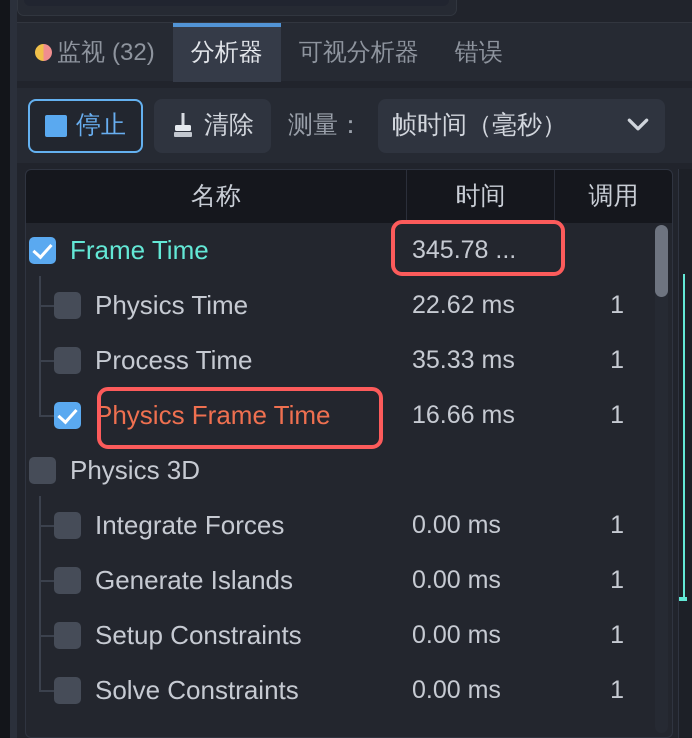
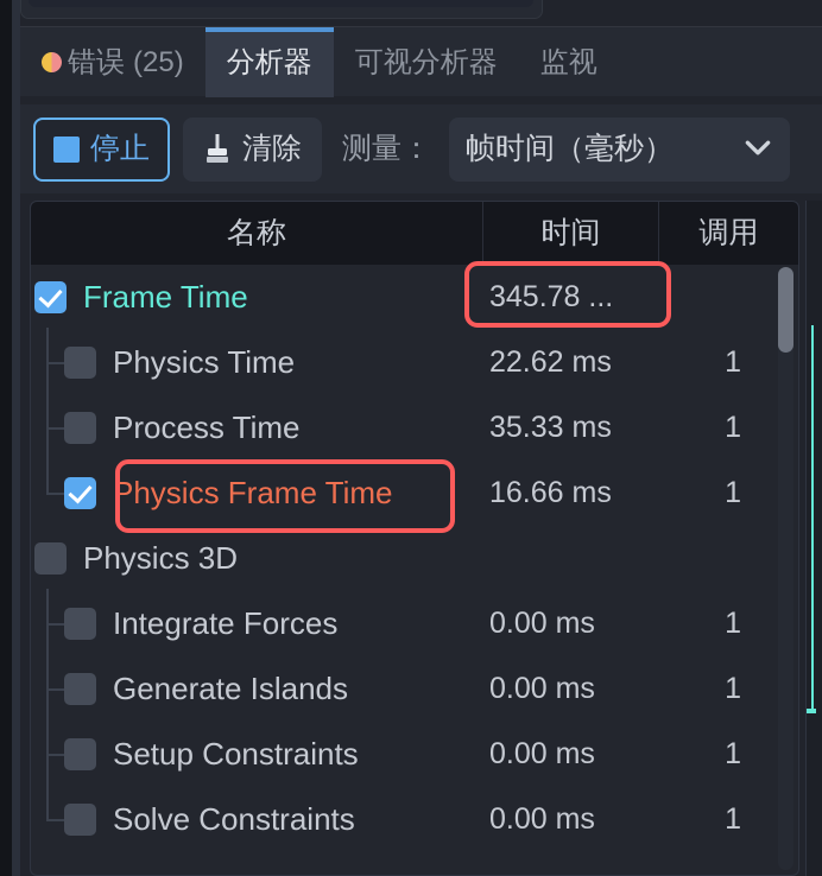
- 监视
+ 错误
- (32)
+ (25)
  分析器
  可视分析器
- 错误
+ 监视
  停止
  清除
  测量：
  帧时间（毫秒）
  名称
  时间
  调用
  Frame Time
  345.78 ...
  Physics Time
  22.62 ms
  1
  Process Time
  35.33 ms
  1
  Physics Frame Time
  16.66 ms
  1
  Physics 3D
  Integrate Forces
  0.00 ms
  1
  Generate Islands
  0.00 ms
  1
  Setup Constraints
  0.00 ms
  1
  Solve Constraints
  0.00 ms
  1
